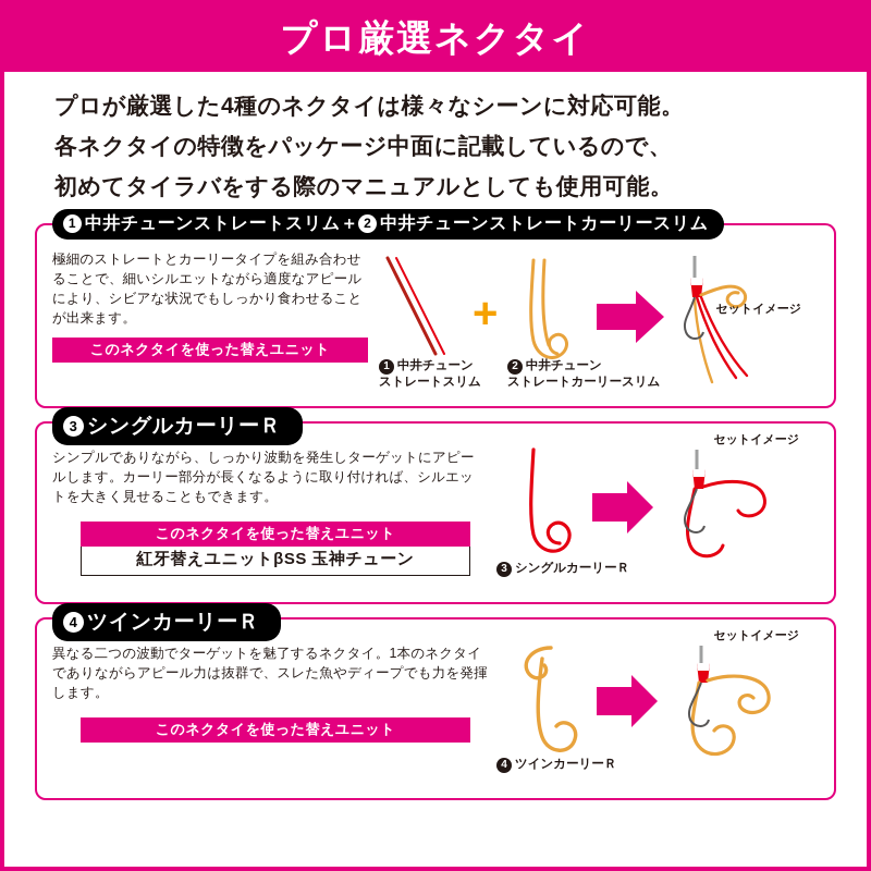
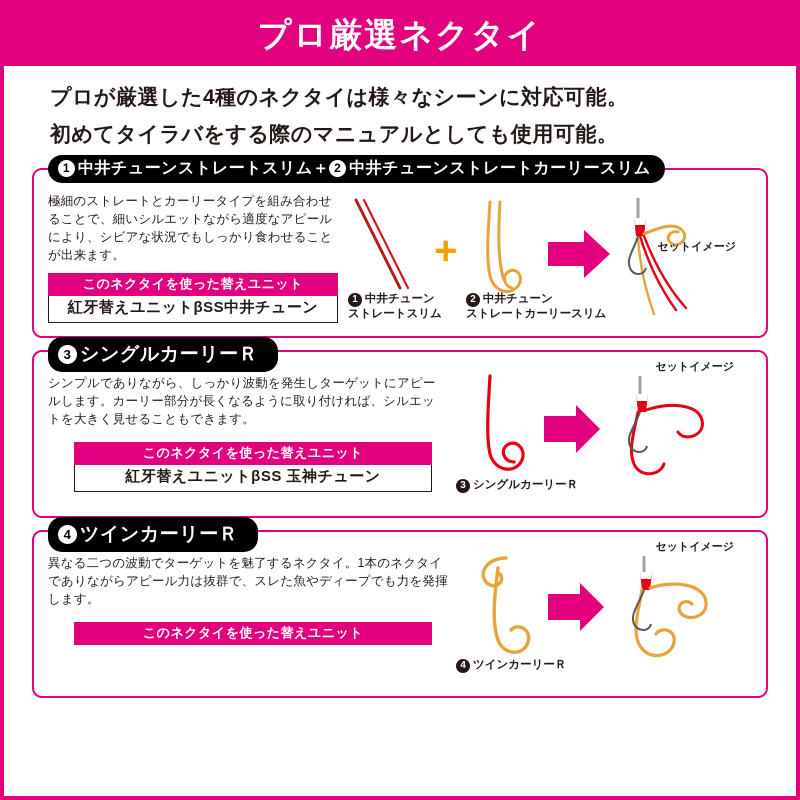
  プロ厳選ネクタイ
  プロが厳選した4種のネクタイは様々なシーンに対応可能。
- 各ネクタイの特徴をパッケージ中面に記載しているので、
  初めてタイラバをする際のマニュアルとしても使用可能。
  1 中井チューンストレートスリム＋ 2 中井チューンストレートカーリースリム
  極細のストレートとカーリータイプを組み合わせることで、細いシルエットながら適度なアピールにより、シビアな状況でもしっかり食わせることが出来ます。
  このネクタイを使った替えユニット
+ 紅牙替えユニットβSS中井チューン
  セットイメージ
  +
  1 中井チューン
  ストレートスリム
  2 中井チューン
  ストレートカーリースリム
  3 シングルカーリーＲ
  シンプルでありながら、しっかり波動を発生しターゲットにアピールします。カーリー部分が長くなるように取り付ければ、シルエットを大きく見せることもできます。
  このネクタイを使った替えユニット
  紅牙替えユニットβSS 玉神チューン
  セットイメージ
  3 シングルカーリーＲ
  4 ツインカーリーＲ
  異なる二つの波動でターゲットを魅了するネクタイ。1本のネクタイでありながらアピール力は抜群で、スレた魚やディープでも力を発揮します。
  このネクタイを使った替えユニット
  セットイメージ
  4 ツインカーリーＲ
